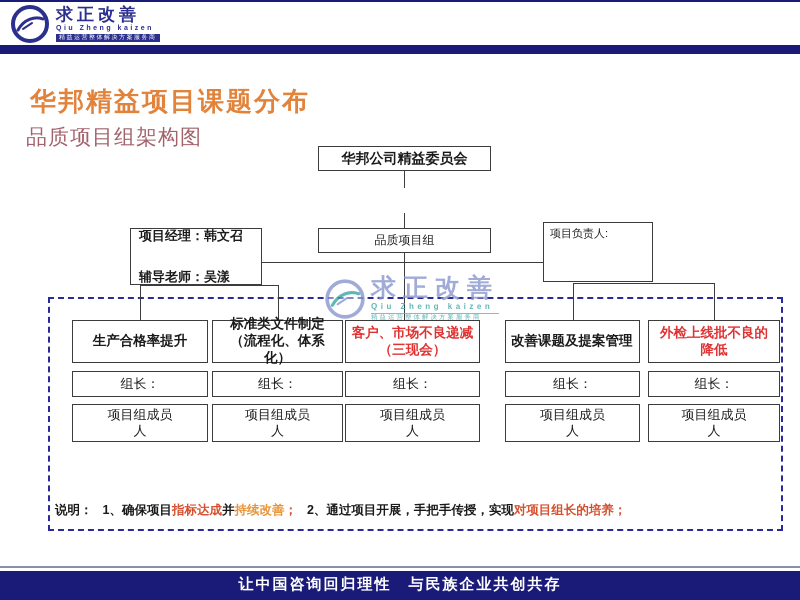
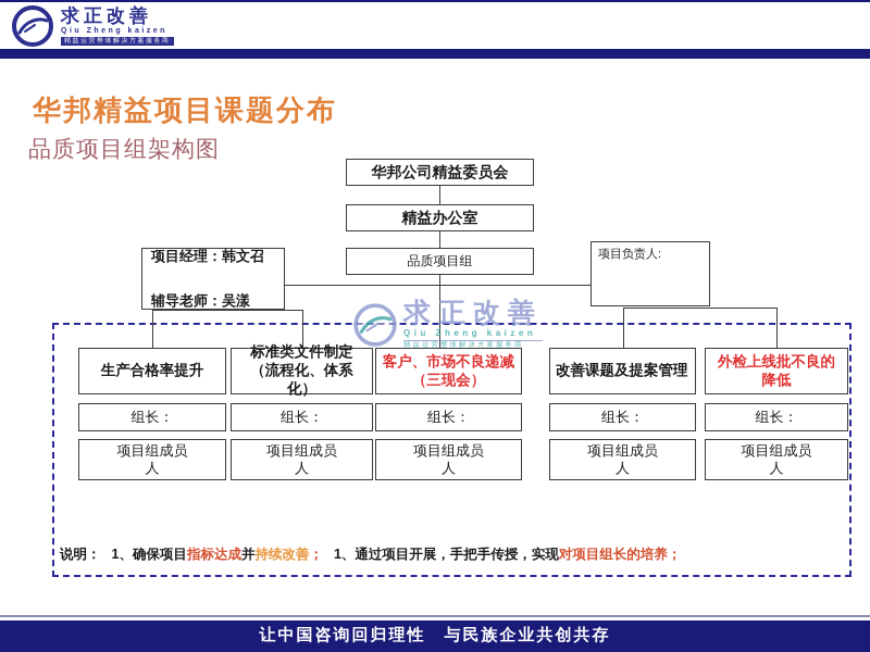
  求正改善
  华邦精益项目课题分布
  品质项目组架构图
  华邦公司精益委员会
+ 精益办公室
  品质项目组
  项目经理：韩文召
  辅导老师：吴漾
  项目负责人:
  生产合格率提升
  组长：
  项目组成员
  人
  标准类文件制定
  （流程化、体系化）
  组长：
  项目组成员
  人
  客户、市场不良递减（三现会）
  组长：
  项目组成员
  人
  改善课题及提案管理
  组长：
  项目组成员
  人
  外检上线批不良的降低
  组长：
  项目组成员
  人
  求正改善
  Qiu Zheng kaizen
- 说明： 1、确保项目指标达成并持续改善； 2、通过项目开展，手把手传授，实现对项目组长的培养；
+ 说明： 1、确保项目指标达成并持续改善； 1、通过项目开展，手把手传授，实现对项目组长的培养；
  让中国咨询回归理性 与民族企业共创共存
